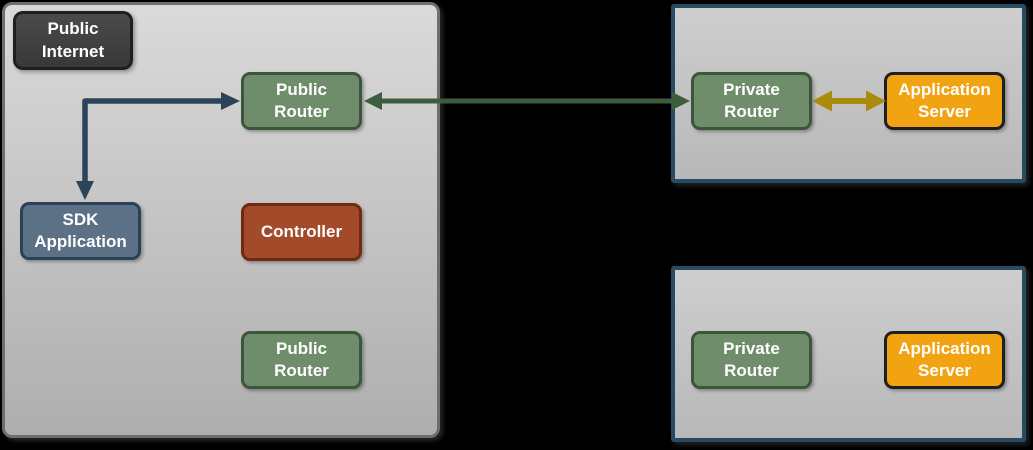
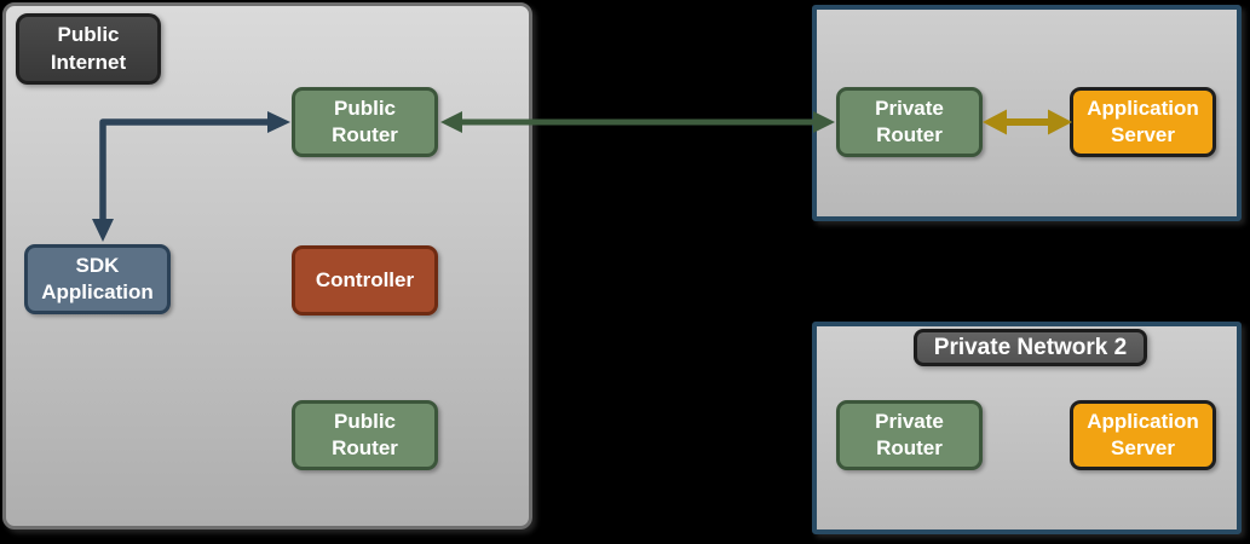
  Public
  Internet
  Public
  Router
  SDK
  Application
  Controller
  Public
  Router
  Private
  Router
  Application
  Server
+ Private Network 2
  Private
  Router
  Application
  Server
